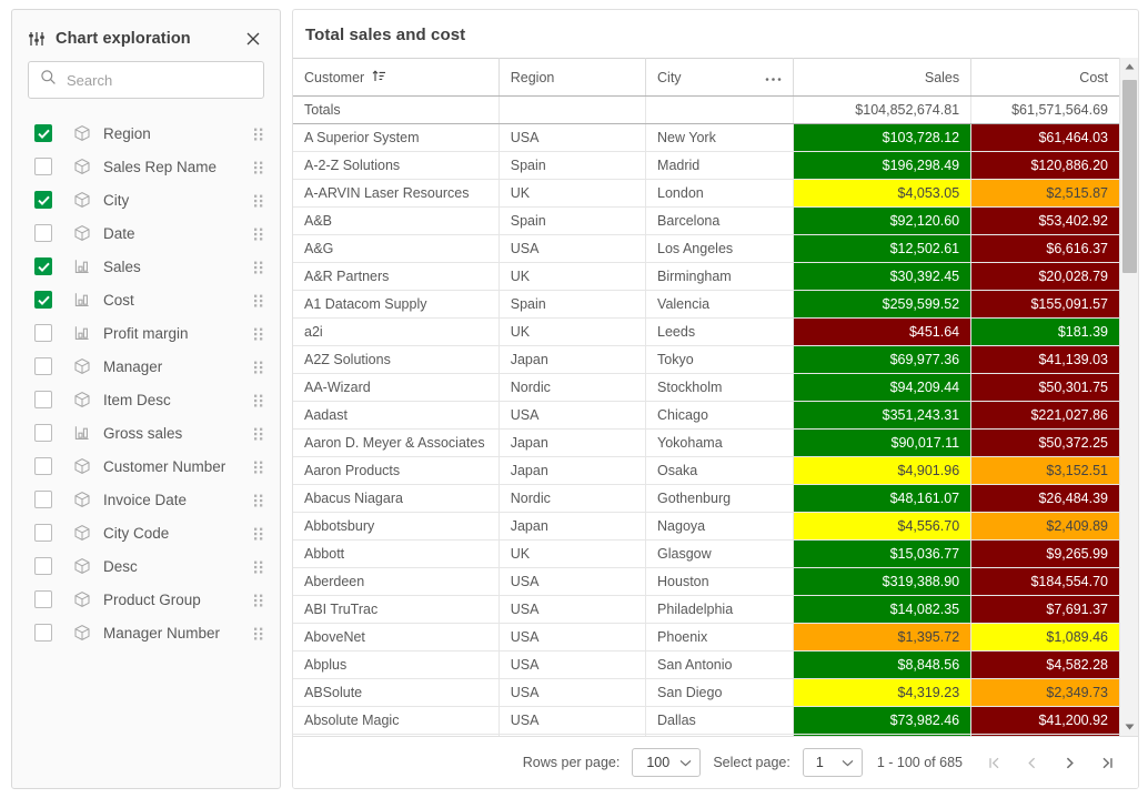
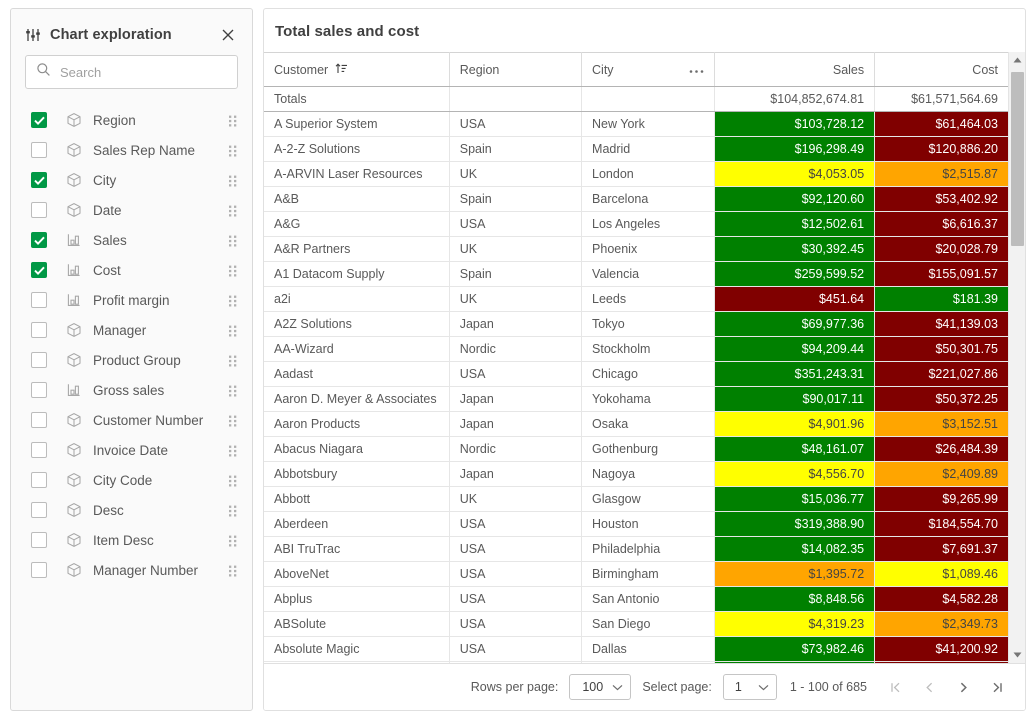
  Chart exploration
  Search
  Region
  Sales Rep Name
  City
  Date
  Sales
  Cost
  Profit margin
  Manager
- Item Desc
+ Product Group
  Gross sales
  Customer Number
  Invoice Date
  City Code
  Desc
- Product Group
+ Item Desc
  Manager Number
  Total sales and cost
  Customer	Region	City	Sales	Cost
  Totals			$104,852,674.81	$61,571,564.69
  A Superior System	USA	New York	$103,728.12	$61,464.03
  A-2-Z Solutions	Spain	Madrid	$196,298.49	$120,886.20
  A-ARVIN Laser Resources	UK	London	$4,053.05	$2,515.87
  A&B	Spain	Barcelona	$92,120.60	$53,402.92
  A&G	USA	Los Angeles	$12,502.61	$6,616.37
- A&R Partners	UK	Birmingham	$30,392.45	$20,028.79
+ A&R Partners	UK	Phoenix	$30,392.45	$20,028.79
  A1 Datacom Supply	Spain	Valencia	$259,599.52	$155,091.57
  a2i	UK	Leeds	$451.64	$181.39
  A2Z Solutions	Japan	Tokyo	$69,977.36	$41,139.03
  AA-Wizard	Nordic	Stockholm	$94,209.44	$50,301.75
  Aadast	USA	Chicago	$351,243.31	$221,027.86
  Aaron D. Meyer & Associates	Japan	Yokohama	$90,017.11	$50,372.25
  Aaron Products	Japan	Osaka	$4,901.96	$3,152.51
  Abacus Niagara	Nordic	Gothenburg	$48,161.07	$26,484.39
  Abbotsbury	Japan	Nagoya	$4,556.70	$2,409.89
  Abbott	UK	Glasgow	$15,036.77	$9,265.99
  Aberdeen	USA	Houston	$319,388.90	$184,554.70
  ABI TruTrac	USA	Philadelphia	$14,082.35	$7,691.37
- AboveNet	USA	Phoenix	$1,395.72	$1,089.46
+ AboveNet	USA	Birmingham	$1,395.72	$1,089.46
  Abplus	USA	San Antonio	$8,848.56	$4,582.28
  ABSolute	USA	San Diego	$4,319.23	$2,349.73
  Absolute Magic	USA	Dallas	$73,982.46	$41,200.92
  Rows per page:
  100
  Select page:
  1
  1 - 100 of 685
